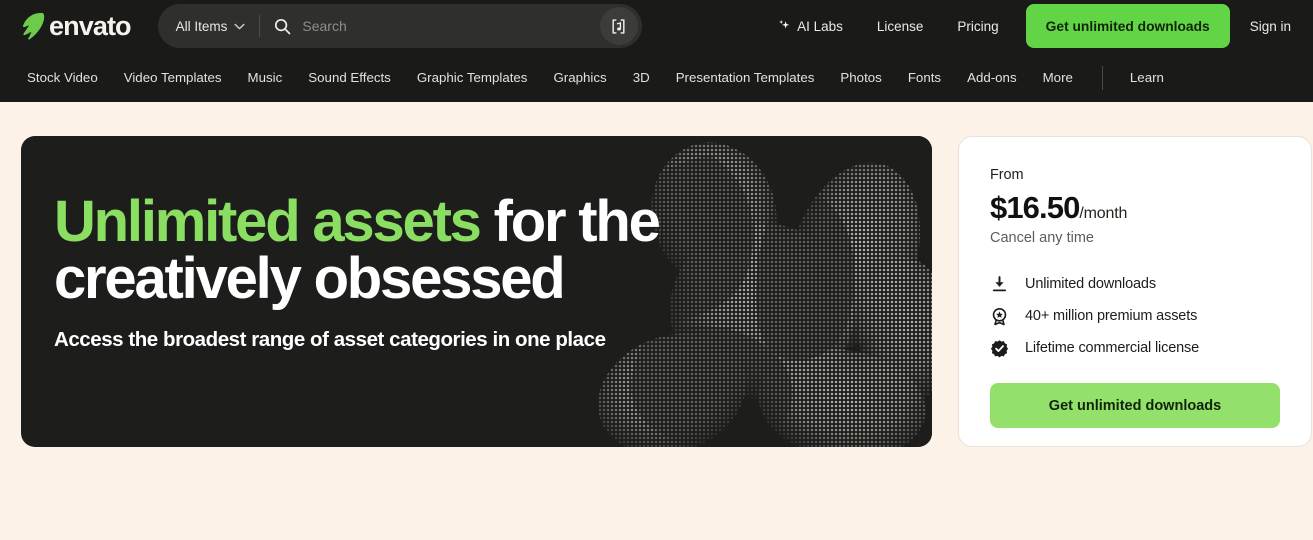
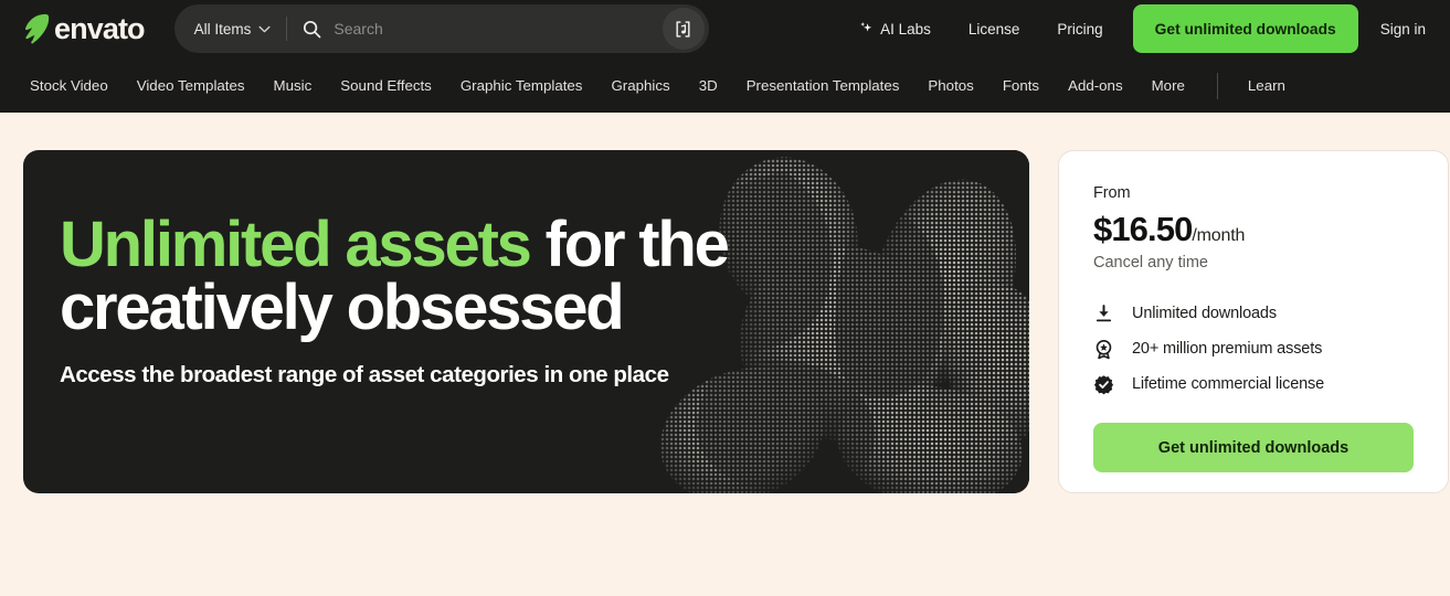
  envato
  All Items
  Search
  AI Labs
  License
  Pricing
  Get unlimited downloads
  Sign in
  Stock Video
  Video Templates
  Music
  Sound Effects
  Graphic Templates
  Graphics
  3D
  Presentation Templates
  Photos
  Fonts
  Add-ons
  More
  Learn
  Unlimited assets for the
  creatively obsessed
  Access the broadest range of asset categories in one place
  From
  $16.50
  /month
  Cancel any time
  Unlimited downloads
- 40+ million premium assets
+ 20+ million premium assets
  Lifetime commercial license
  Get unlimited downloads
